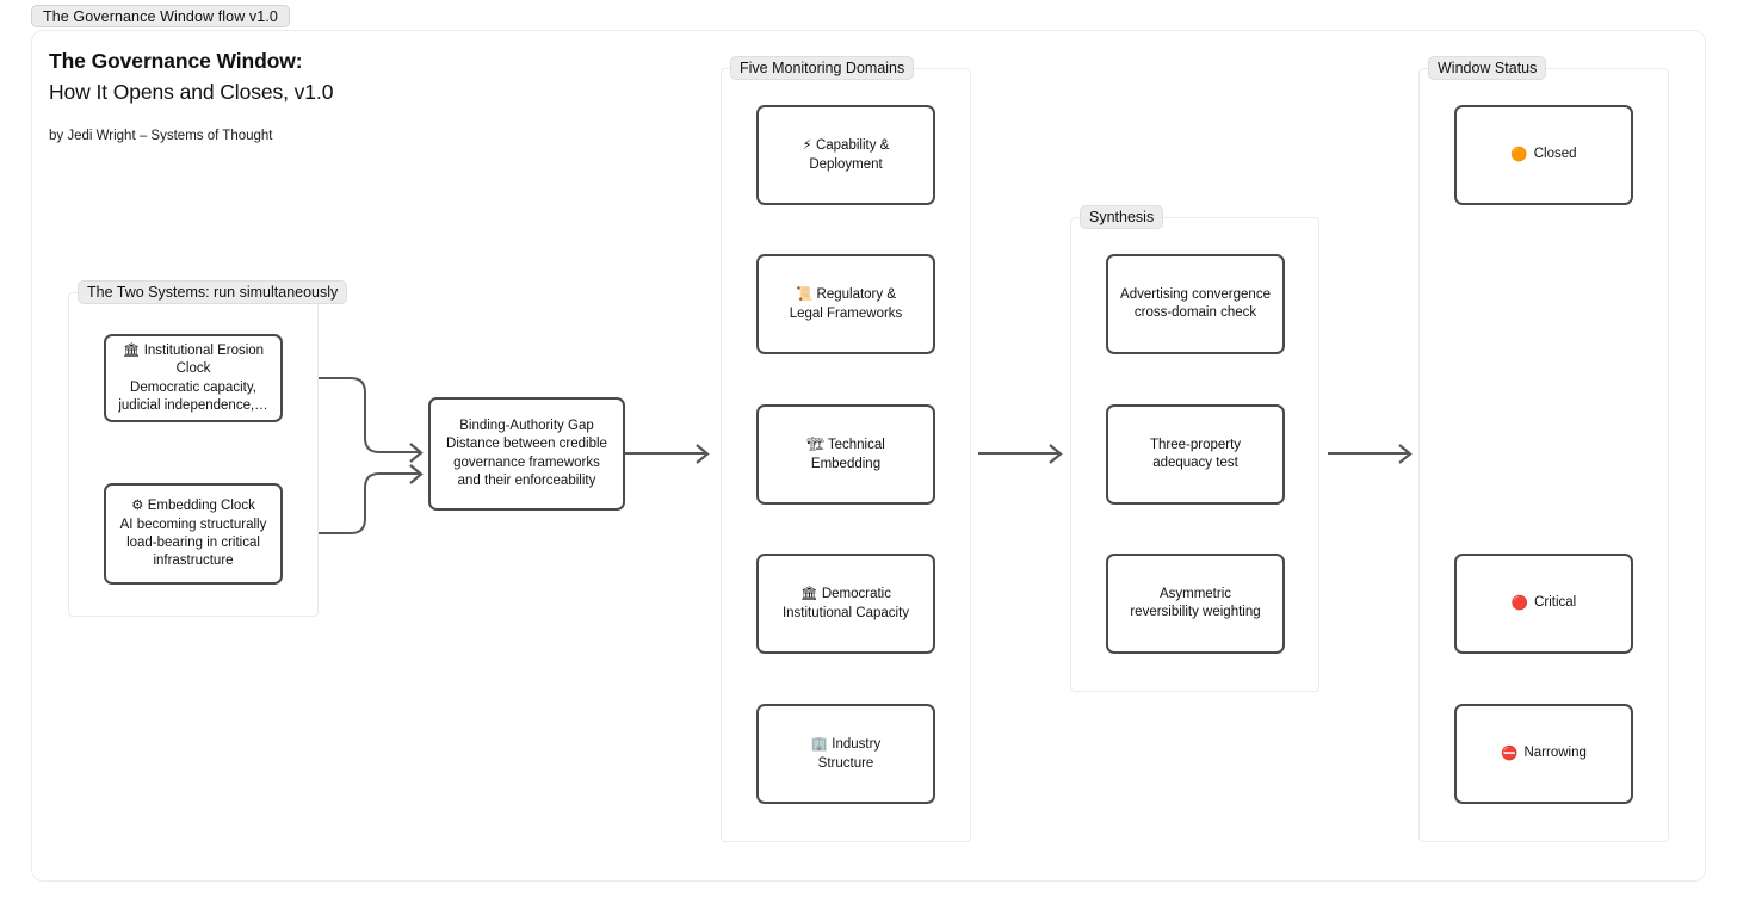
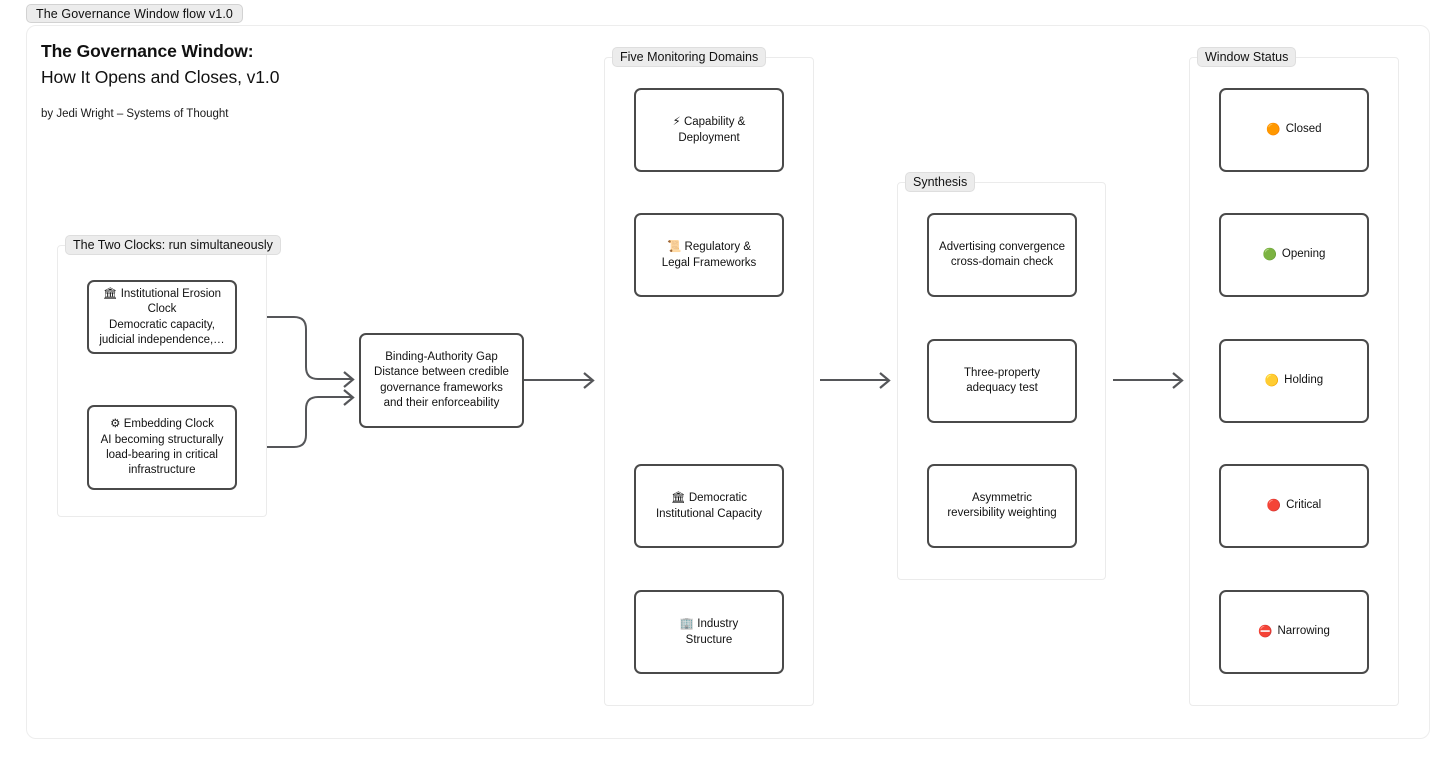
  The Governance Window flow v1.0
  The Governance Window:
  How It Opens and Closes, v1.0
  by Jedi Wright – Systems of Thought
- The Two Systems: run simultaneously
+ The Two Clocks: run simultaneously
  🏛 Institutional Erosion
  Clock
  Democratic capacity,
  judicial independence,…
  ⚙ Embedding Clock
  AI becoming structurally
  load-bearing in critical
  infrastructure
  Binding-Authority Gap
  Distance between credible
  governance frameworks
  and their enforceability
  Five Monitoring Domains
  ⚡ Capability &
  Deployment
  📜 Regulatory &
  Legal Frameworks
- 🏗 Technical
- Embedding
  🏛 Democratic
  Institutional Capacity
  🏢 Industry
  Structure
  Synthesis
  Advertising convergence
  cross-domain check
  Three-property
  adequacy test
  Asymmetric
  reversibility weighting
  Window Status
  🟠
  Closed
+ 🟢
+ Opening
+ 🟡
+ Holding
  🔴
  Critical
  ⛔
  Narrowing
